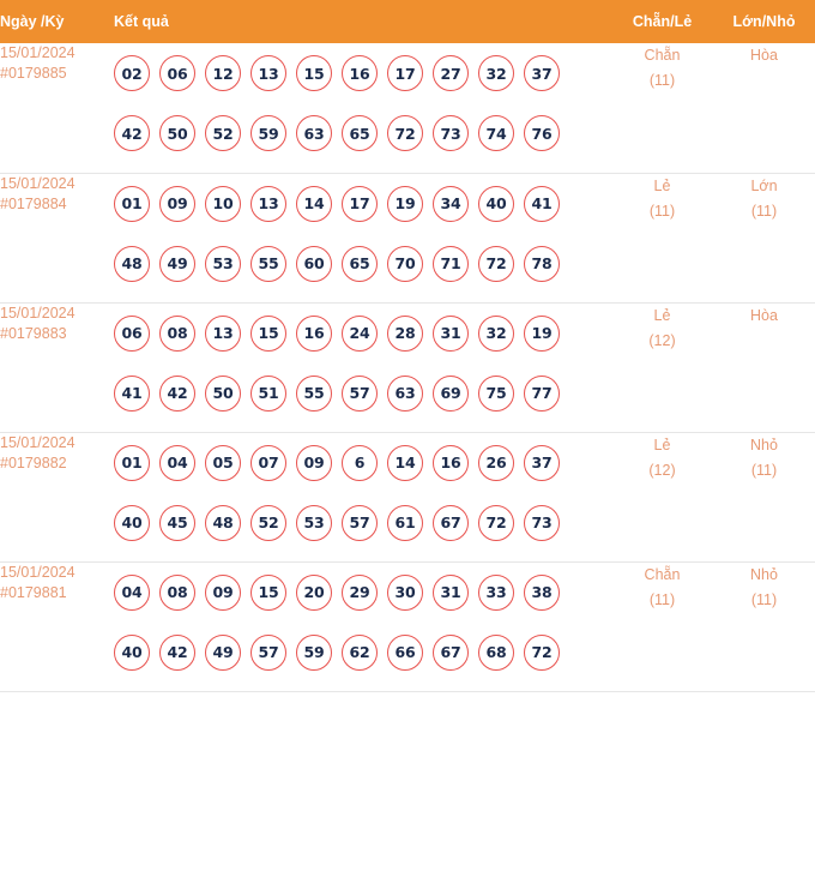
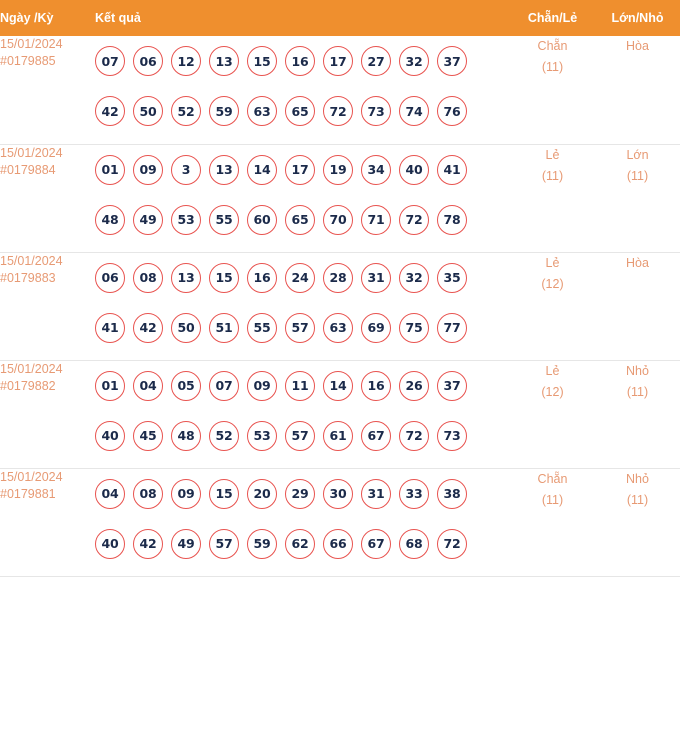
  Ngày /Kỳ	Kết quả	Chẵn/Lẻ	Lớn/Nhỏ
- 15/01/2024#0179885	02 06 12 13 15 16 17 27 32 3742 50 52 59 63 65 72 73 74 76	Chẵn(11)	Hòa
+ 15/01/2024#0179885	07 06 12 13 15 16 17 27 32 3742 50 52 59 63 65 72 73 74 76	Chẵn(11)	Hòa
- 15/01/2024#0179884	01 09 10 13 14 17 19 34 40 4148 49 53 55 60 65 70 71 72 78	Lẻ(11)	Lớn(11)
+ 15/01/2024#0179884	01 09 3 13 14 17 19 34 40 4148 49 53 55 60 65 70 71 72 78	Lẻ(11)	Lớn(11)
- 15/01/2024#0179883	06 08 13 15 16 24 28 31 32 1941 42 50 51 55 57 63 69 75 77	Lẻ(12)	Hòa
+ 15/01/2024#0179883	06 08 13 15 16 24 28 31 32 3541 42 50 51 55 57 63 69 75 77	Lẻ(12)	Hòa
- 15/01/2024#0179882	01 04 05 07 09 6 14 16 26 3740 45 48 52 53 57 61 67 72 73	Lẻ(12)	Nhỏ(11)
+ 15/01/2024#0179882	01 04 05 07 09 11 14 16 26 3740 45 48 52 53 57 61 67 72 73	Lẻ(12)	Nhỏ(11)
  15/01/2024#0179881	04 08 09 15 20 29 30 31 33 3840 42 49 57 59 62 66 67 68 72	Chẵn(11)	Nhỏ(11)
